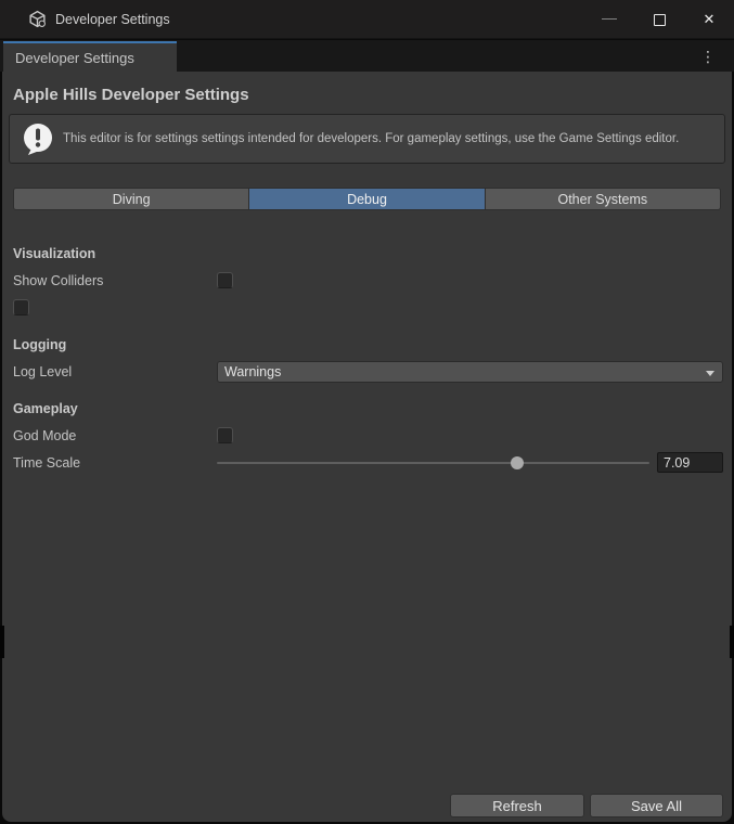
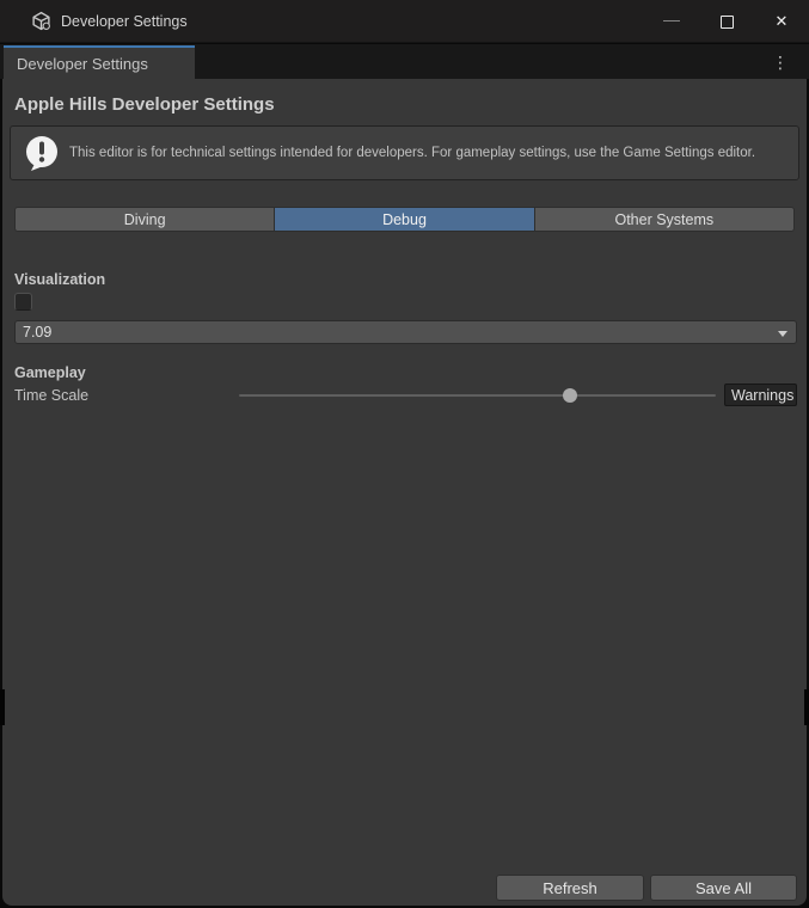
  Developer Settings
  —
  ✕
  Developer Settings
  ⋮
  Apple Hills Developer Settings
- This editor is for settings settings intended for developers. For gameplay settings, use the Game Settings editor.
+ This editor is for technical settings intended for developers. For gameplay settings, use the Game Settings editor.
  Diving
  Debug
  Other Systems
  Visualization
- Show Colliders
- Logging
- Log Level
- Warnings
+ 7.09
  Gameplay
- God Mode
  Time Scale
- 7.09
+ Warnings
  Refresh
  Save All
